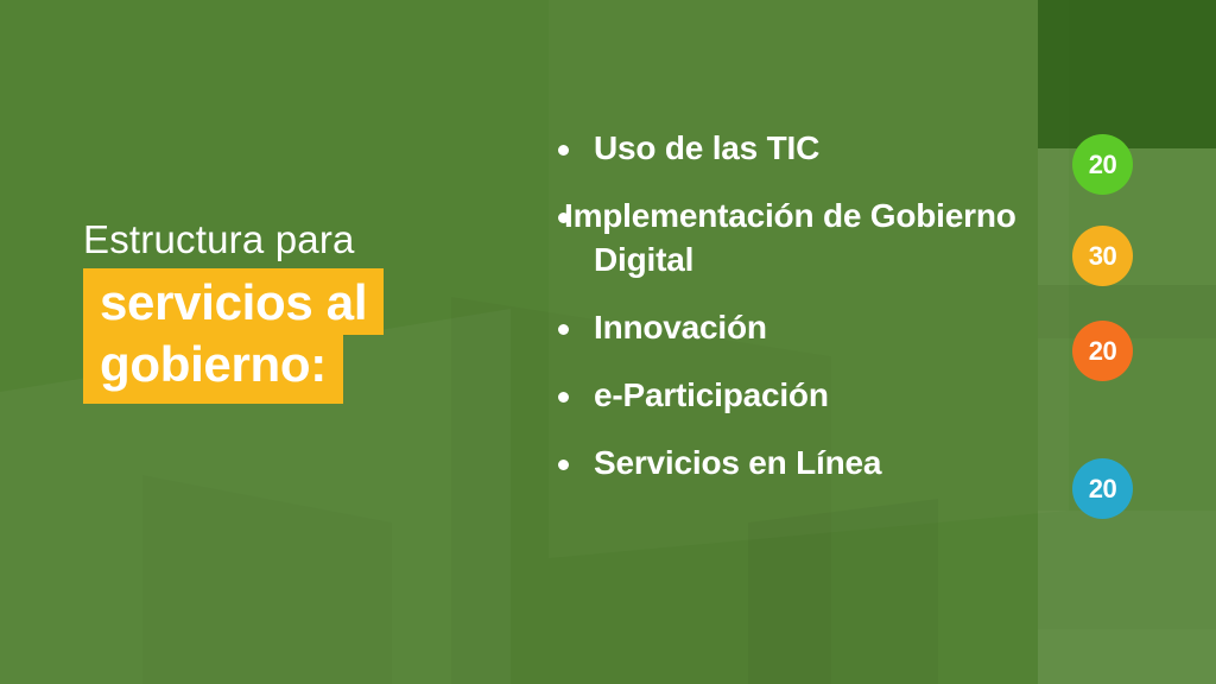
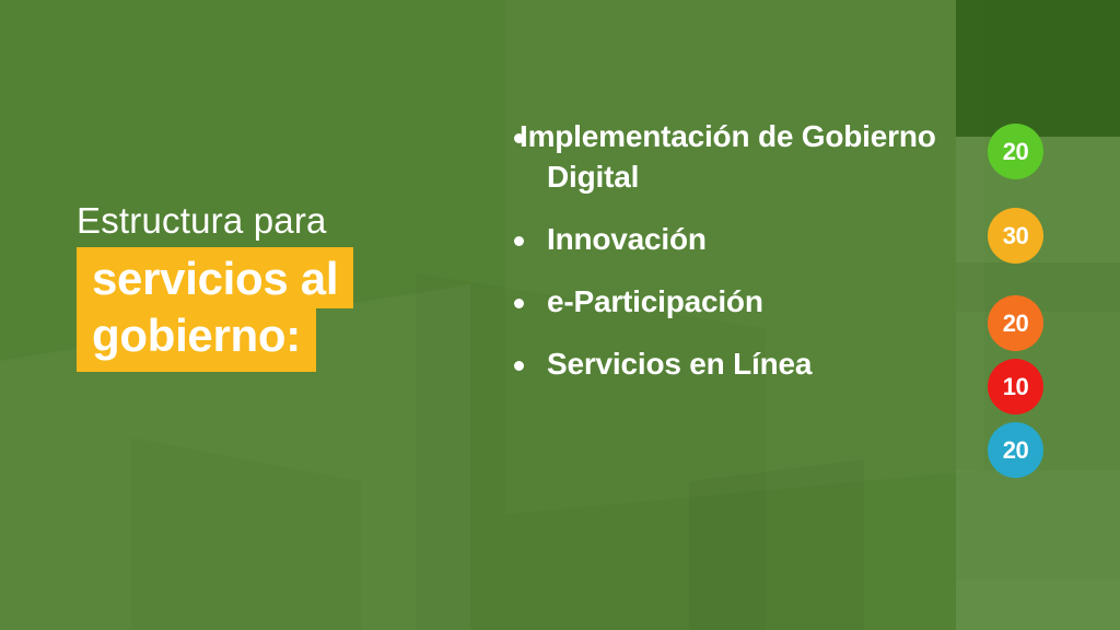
  Estructura para
  servicios al
  gobierno:
- Uso de las TIC
  Implementación de Gobierno Digital
  Innovación
  e-Participación
  Servicios en Línea
  20
  30
  20
+ 10
  20
